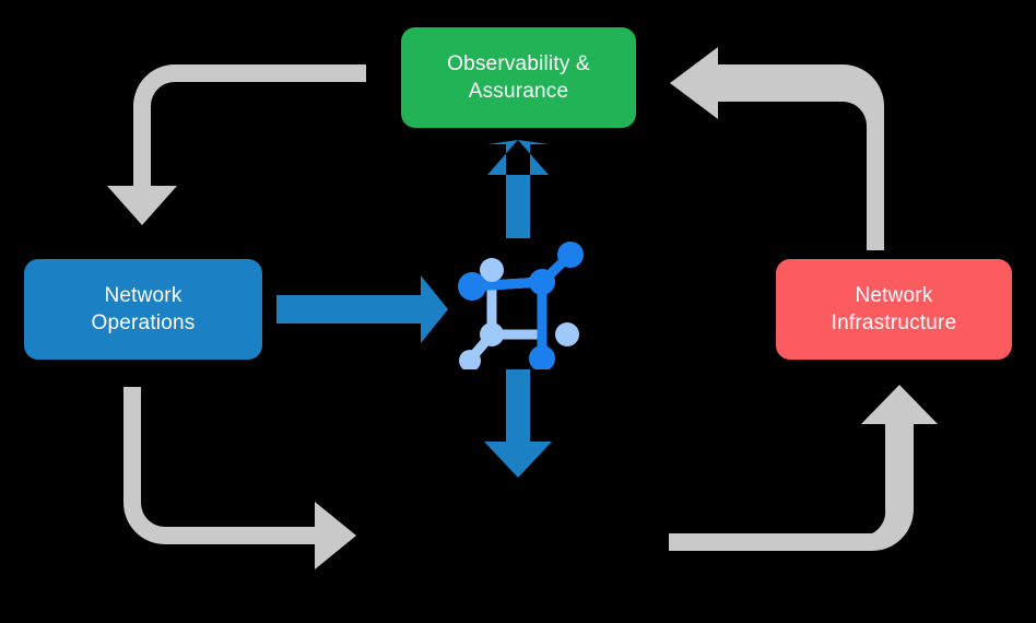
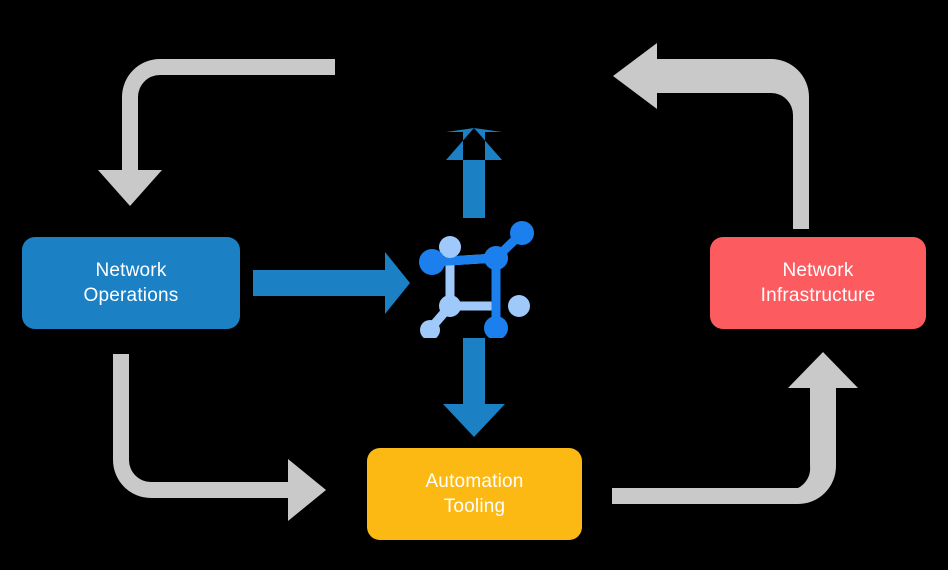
- Observability &
- Assurance
  Network
  Operations
  Network
  Infrastructure
+ Automation
+ Tooling
